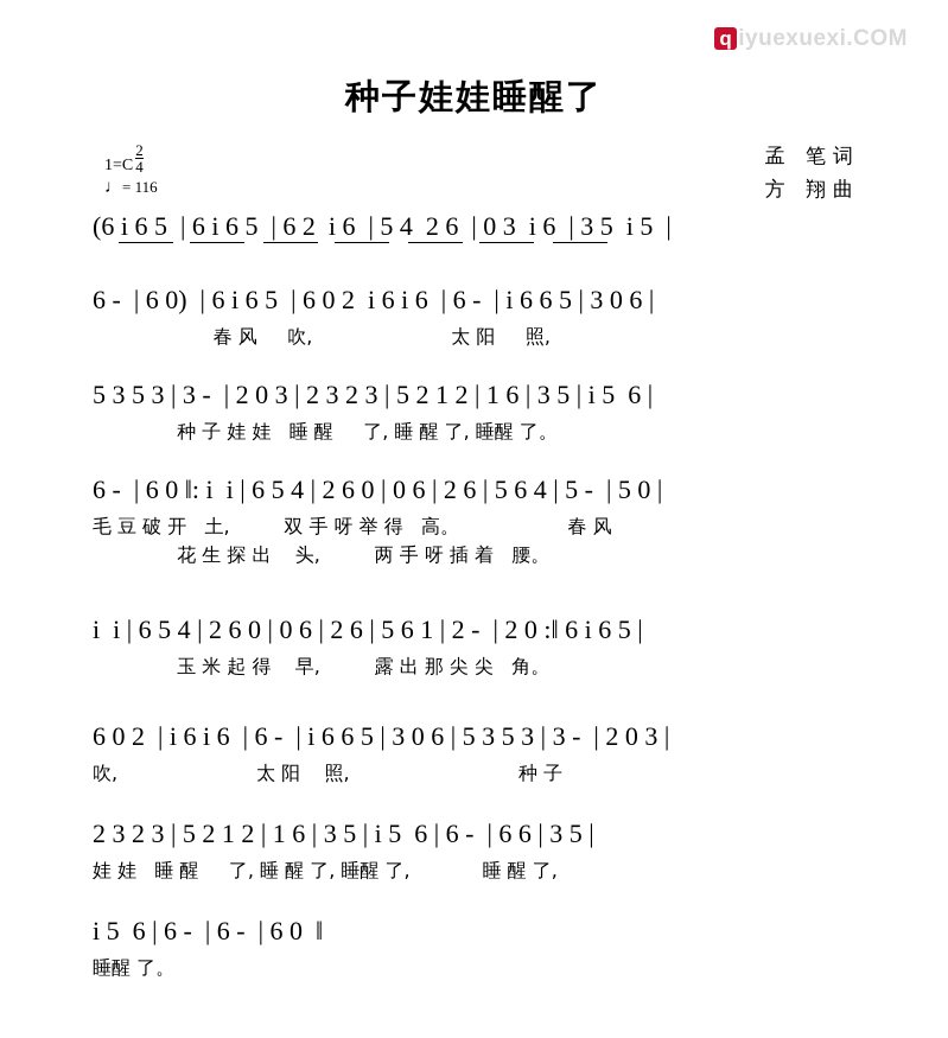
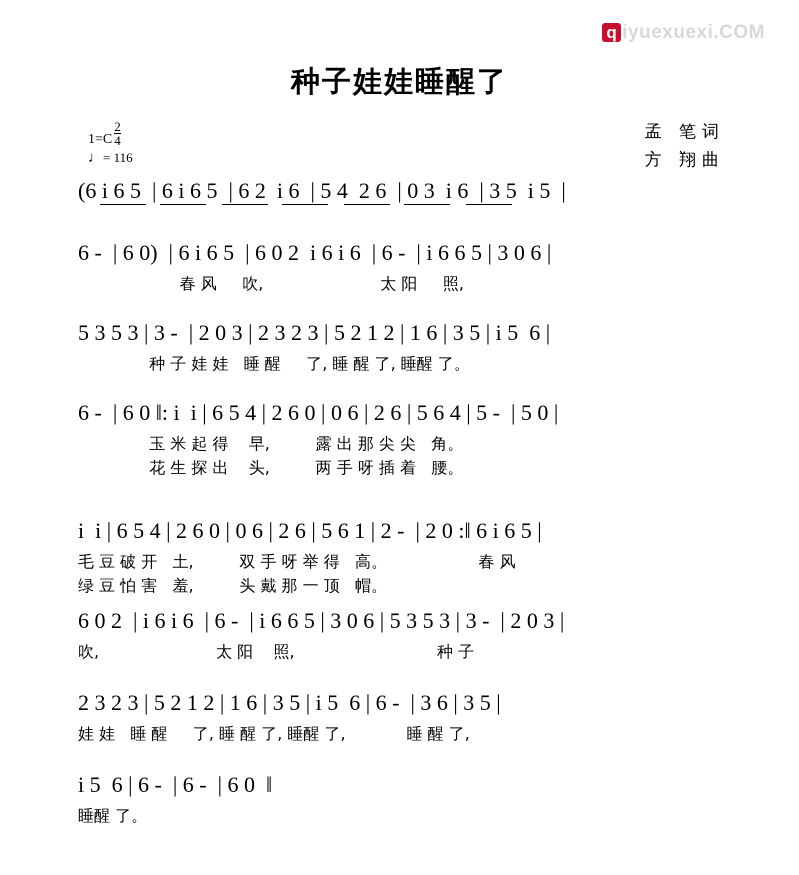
  q iyuexuexi.COM
  种子娃娃睡醒了
  1=C
  2
  4
  ♩= 116
  孟 笔词
  方 翔曲
  (6 i 6 5 | 6 i 6 5 | 6 2 i 6 | 5 4 2 6 | 0 3 i 6 | 3 5 i 5 |
  6 - | 6 0) | 6 i 6 5 | 6 0 2 i 6 i 6 | 6 - | i 6 6 5 | 3 0 6 |
  春 风 吹, 太 阳 照,
  5 3 5 3 | 3 - | 2 0 3 | 2 3 2 3 | 5 2 1 2 | 1 6 | 3 5 | i 5 6 |
  种 子 娃 娃 睡 醒 了, 睡 醒 了, 睡醒 了。
  6 - | 6 0 ‖: i i | 6 5 4 | 2 6 0 | 0 6 | 2 6 | 5 6 4 | 5 - | 5 0 |
- 毛 豆 破 开 土, 双 手 呀 举 得 高。 春 风
+ 玉 米 起 得 早, 露 出 那 尖 尖 角。
  花 生 探 出 头, 两 手 呀 插 着 腰。
  i i | 6 5 4 | 2 6 0 | 0 6 | 2 6 | 5 6 1 | 2 - | 2 0 :‖ 6 i 6 5 |
- 玉 米 起 得 早, 露 出 那 尖 尖 角。
+ 毛 豆 破 开 土, 双 手 呀 举 得 高。 春 风
+ 绿 豆 怕 害 羞, 头 戴 那 一 顶 帽。
  6 0 2 | i 6 i 6 | 6 - | i 6 6 5 | 3 0 6 | 5 3 5 3 | 3 - | 2 0 3 |
  吹, 太 阳 照, 种 子
- 2 3 2 3 | 5 2 1 2 | 1 6 | 3 5 | i 5 6 | 6 - | 6 6 | 3 5 |
+ 2 3 2 3 | 5 2 1 2 | 1 6 | 3 5 | i 5 6 | 6 - | 3 6 | 3 5 |
  娃 娃 睡 醒 了, 睡 醒 了, 睡醒 了, 睡 醒 了,
  i 5 6 | 6 - | 6 - | 6 0 ‖
  睡醒 了。
